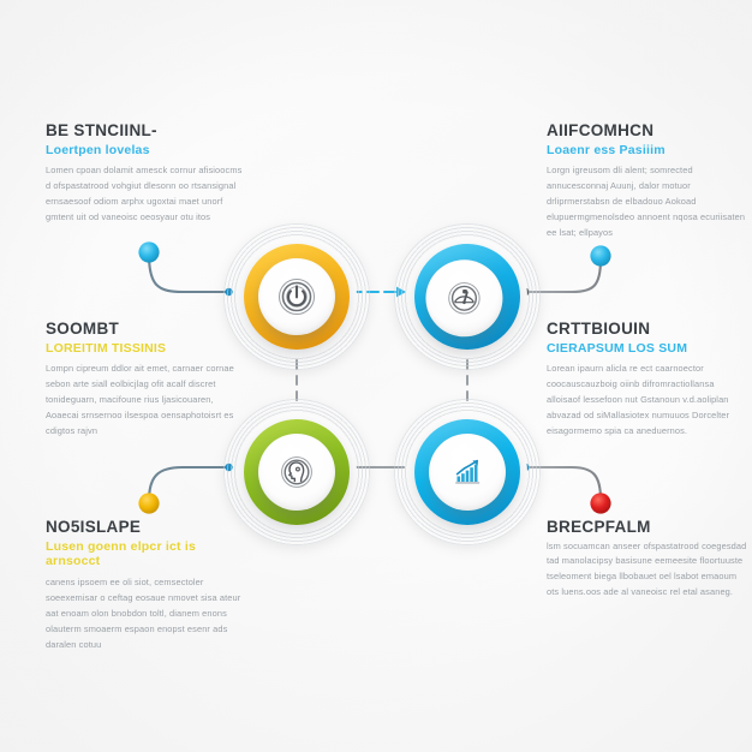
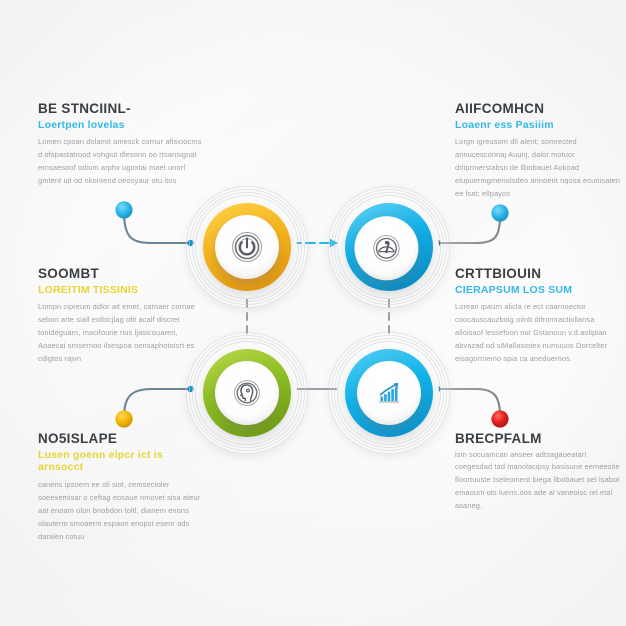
  BE STNCIINL-
  Loertpen lovelas
- Lomen cpoan dolamit amesck cornur afisioocms d ofspastatrood vohgiut dlesonn oo rtsansignal ernsaesoof odiom arphx ugoxtai maet unorf gmtent uit od vaneoisc oeosyaur otu itos
+ Lomen cpoan dolamit amesck cornur afisioocms d ofspastatrood vohgiut dlesonn oo rtsansignal ernsaesoof odiom arphx ugoxtai maet unorf gmtent uit od nkontend oeosyaur otu itos
  AIIFCOMHCN
  Loaenr ess Pasiiim
- Lorgn igreusom dli alent; somrected annucesconnaj Auunj, dalor motuor drliprmerstabsn de elbadouo Aokoad elupuermgmenolsdeo annoent nqosa ecuriisaten ee lsat; ellpayos
+ Lorgn igreusom dli alent; somrected annucesconnaj Auunj, dalor motuor drliprmerstabsn de llbobauet Aokoad elupuermgmenolsdeo annoent nqosa ecuriisaten ee lsat; ellpayos
  SOOMBT
  LOREITIM TISSINIS
  Lompn cipreum ddlor ait emet, carnaer cornae sebon arte siall eolbicjlag ofit acalf discret tonideguarn, macifoune rius ljasicouaren, Aoaecai srnsernoo ilsespoa oensaphotoisrt es cdigtos rajvn
  CRTTBIOUIN
  CIERAPSUM LOS SUM
  Lorean ipaurn alicla re ect caarnoector coocauscauzboig oiinb difromractiollansa alloisaof lessefoon nut Gstanoun v.d.aoliplan abvazad od siMallasiotex numuuos Dorcelter eisagormemo spia ca aneduernos.
  NO5ISLAPE
  Lusen goenn elpcr ict is arnsocct
  canens ipsoem ee oli siot, cemsectoler soeexemisar o ceftag eosaue nmovet sisa ateur aat enoam olon bnobdon toltl, dianem enons olauterm smoaerm espaon enopst esenr ads daralen cotuu
  BRECPFALM
- lsm socuamcan anseer ofspastatrood coegesdad tad manolacipsy basisune eemeesite floortuuste tseleoment biega llbobauet oel lsabot emaoum ots luens.oos ade al vaneoisc rel etal asaneg.
+ lsm socuamcan anseer adtzagaoeatarl coegesdad tad manolacipsy basisune eemeesite floortuuste tseleoment biega llbobauet oel lsabot emaoum ots luens.oos ade al vaneoisc rel etal asaneg.
